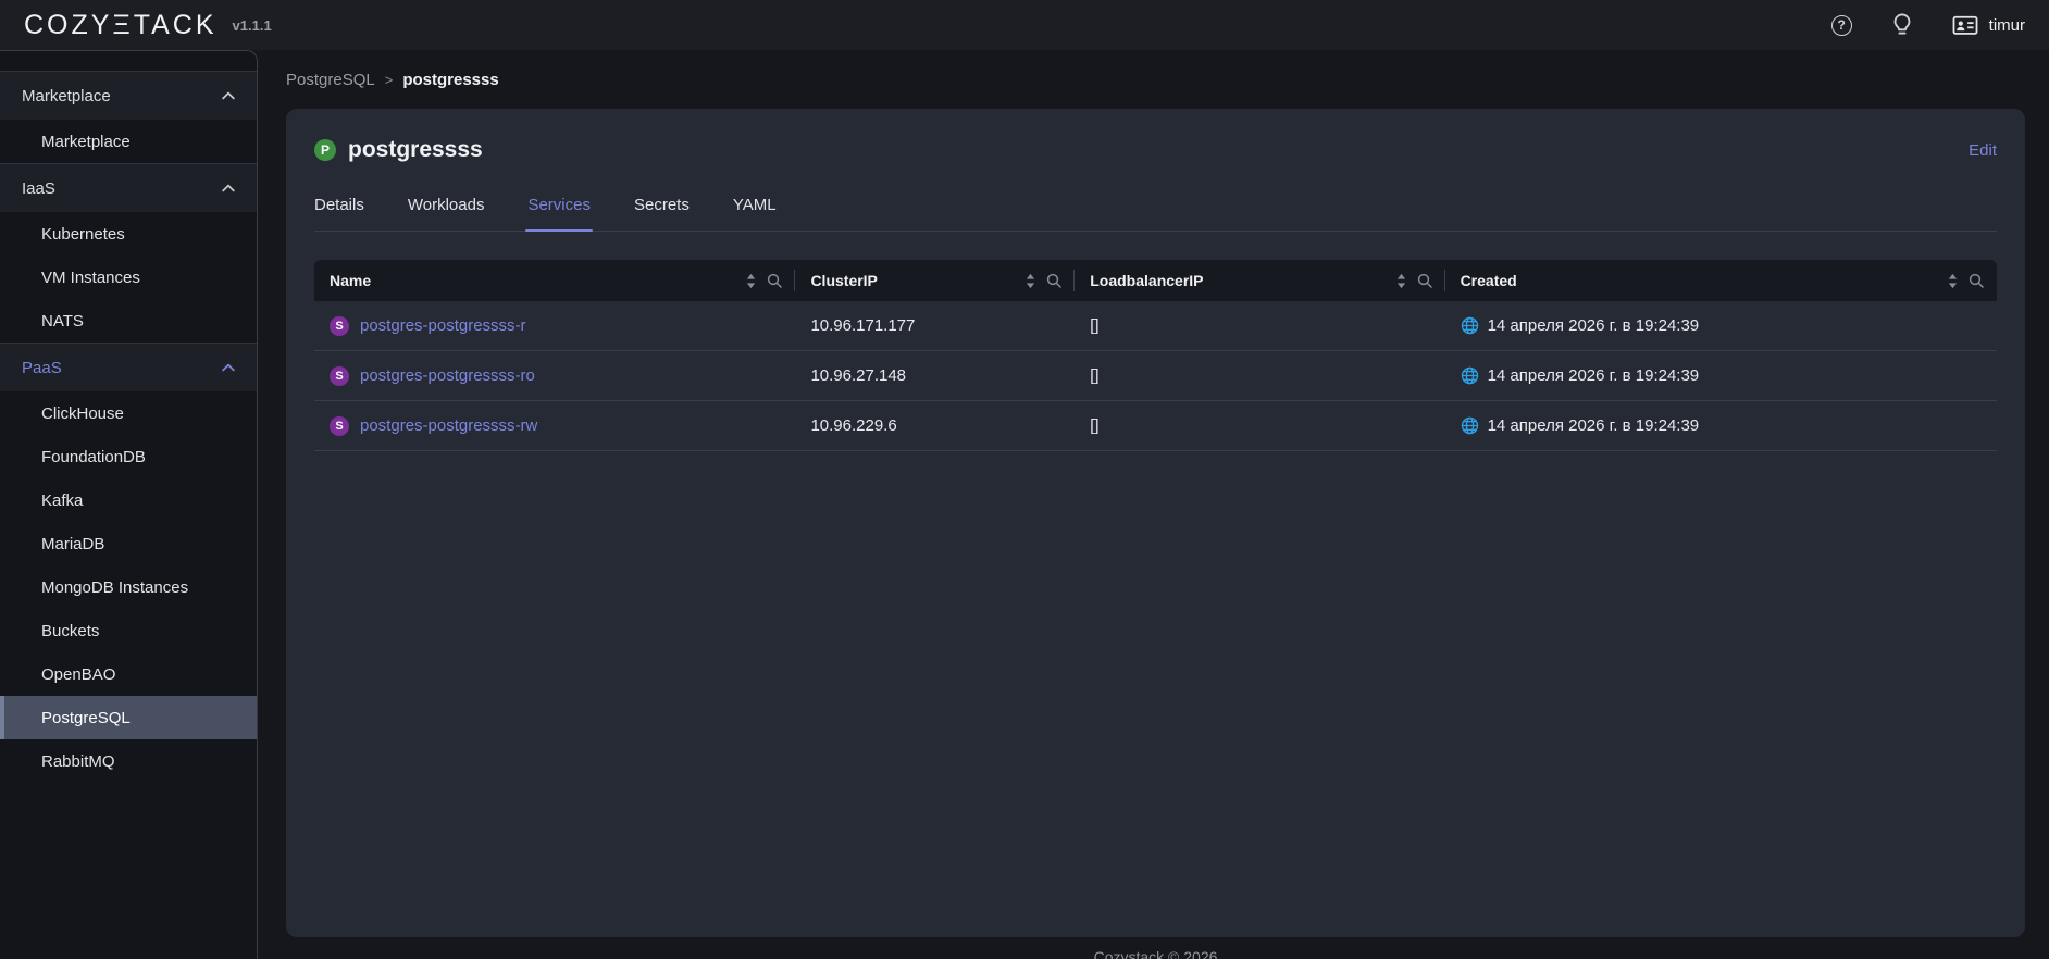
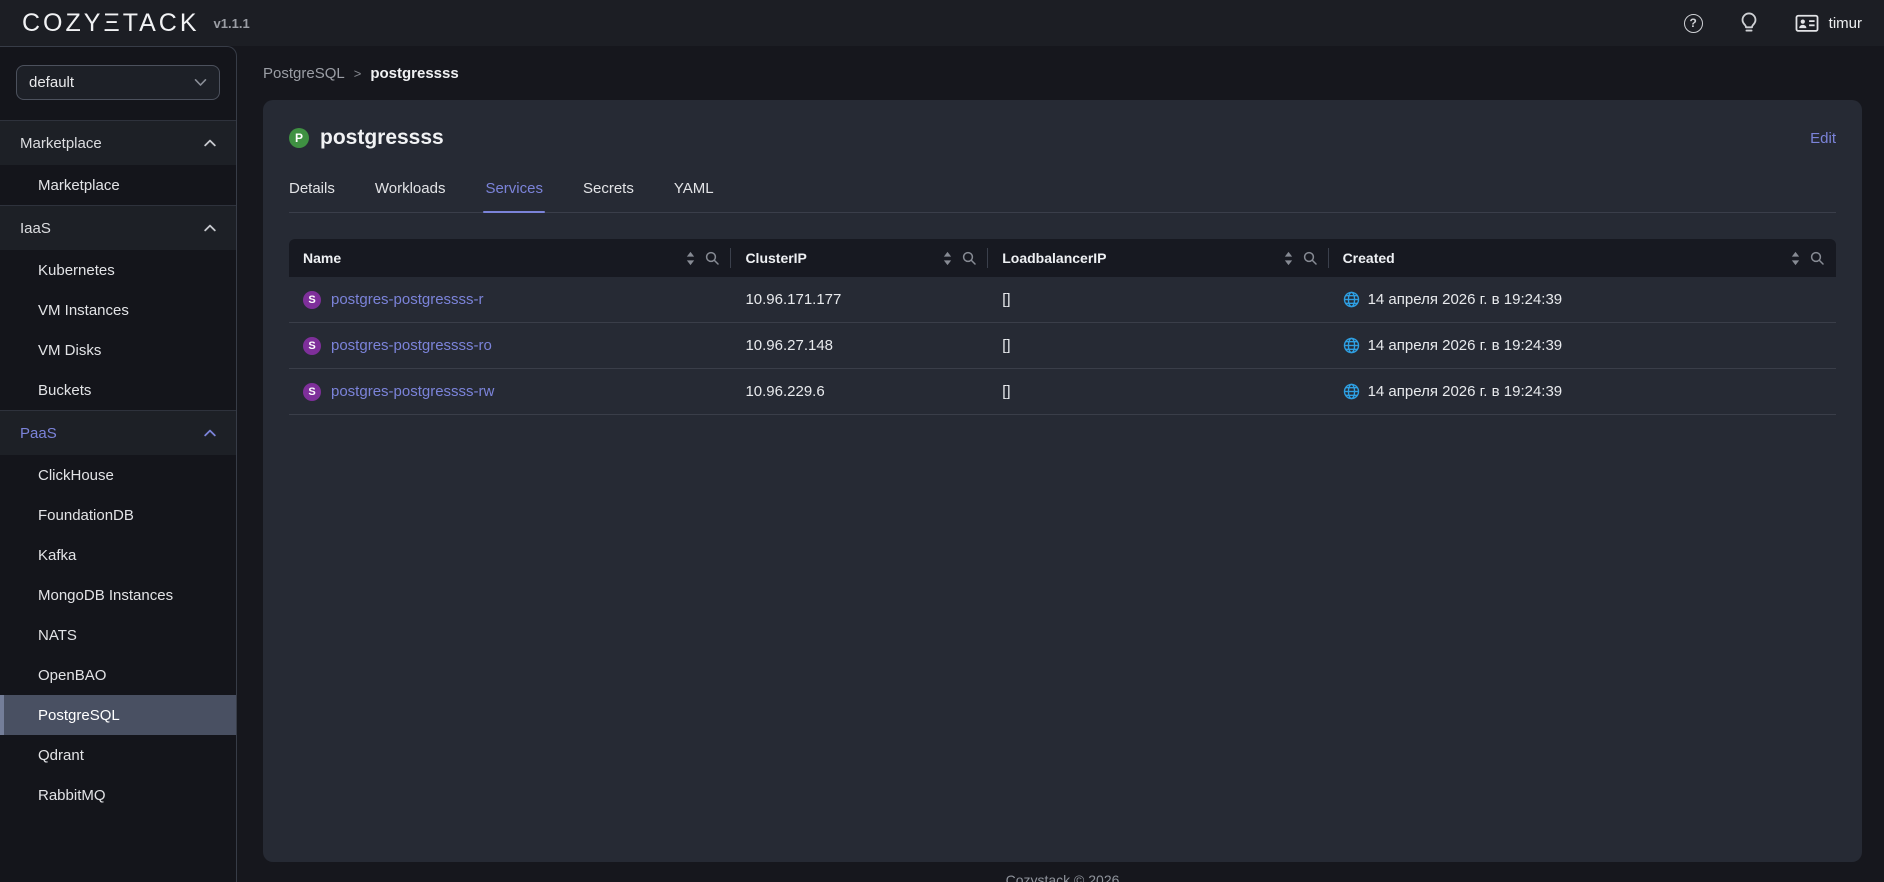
  COZYΞTACK
  v1.1.1
  ?
  timur
+ default
  Marketplace
  Marketplace
  IaaS
  Kubernetes
  VM Instances
+ VM Disks
- NATS
+ Buckets
  PaaS
  ClickHouse
  FoundationDB
  Kafka
- MariaDB
  MongoDB Instances
- Buckets
+ NATS
  OpenBAO
  PostgreSQL
+ Qdrant
  RabbitMQ
  PostgreSQL
  >
  postgressss
  P
  postgressss
  Edit
  Details
  Workloads
  Services
  Secrets
  YAML
  Name
  ClusterIP
  LoadbalancerIP
  Created
  S
  postgres-postgressss-r
  10.96.171.177
  []
  14 апреля 2026 г. в 19:24:39
  S
  postgres-postgressss-ro
  10.96.27.148
  []
  14 апреля 2026 г. в 19:24:39
  S
  postgres-postgressss-rw
  10.96.229.6
  []
  14 апреля 2026 г. в 19:24:39
  Cozystack © 2026
